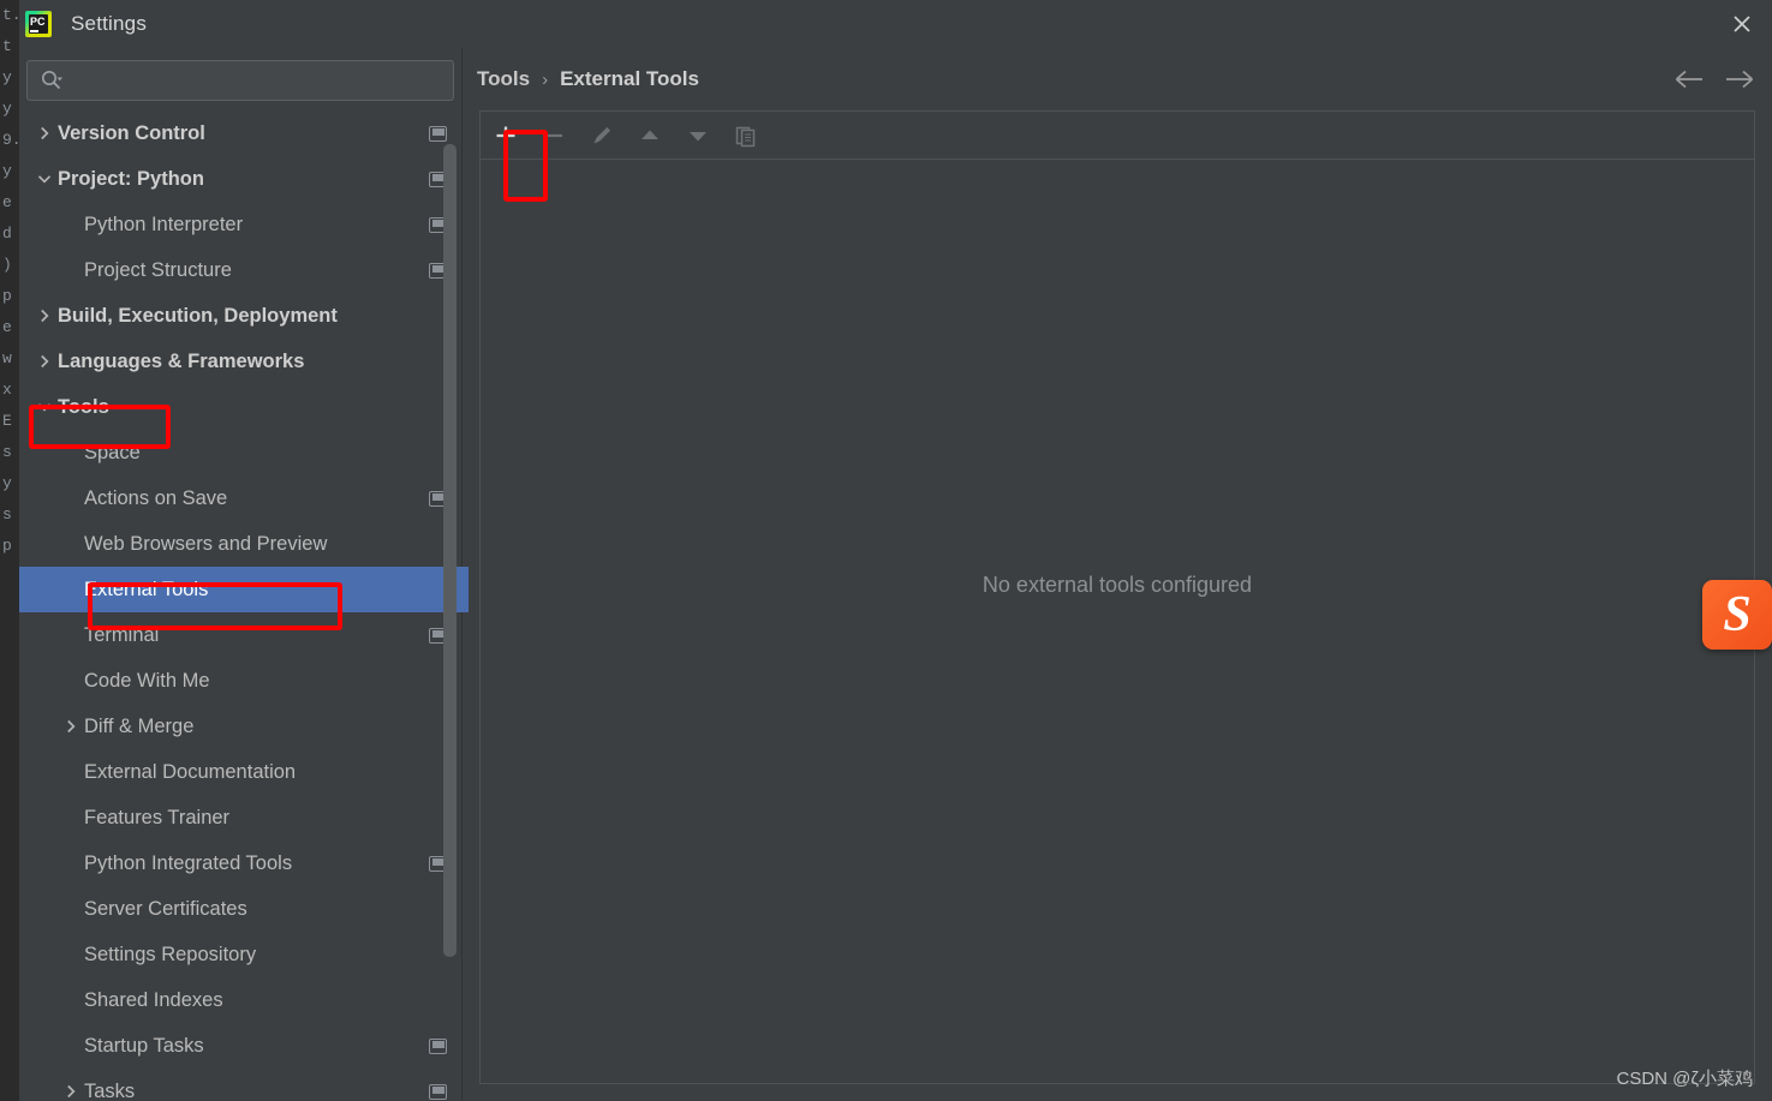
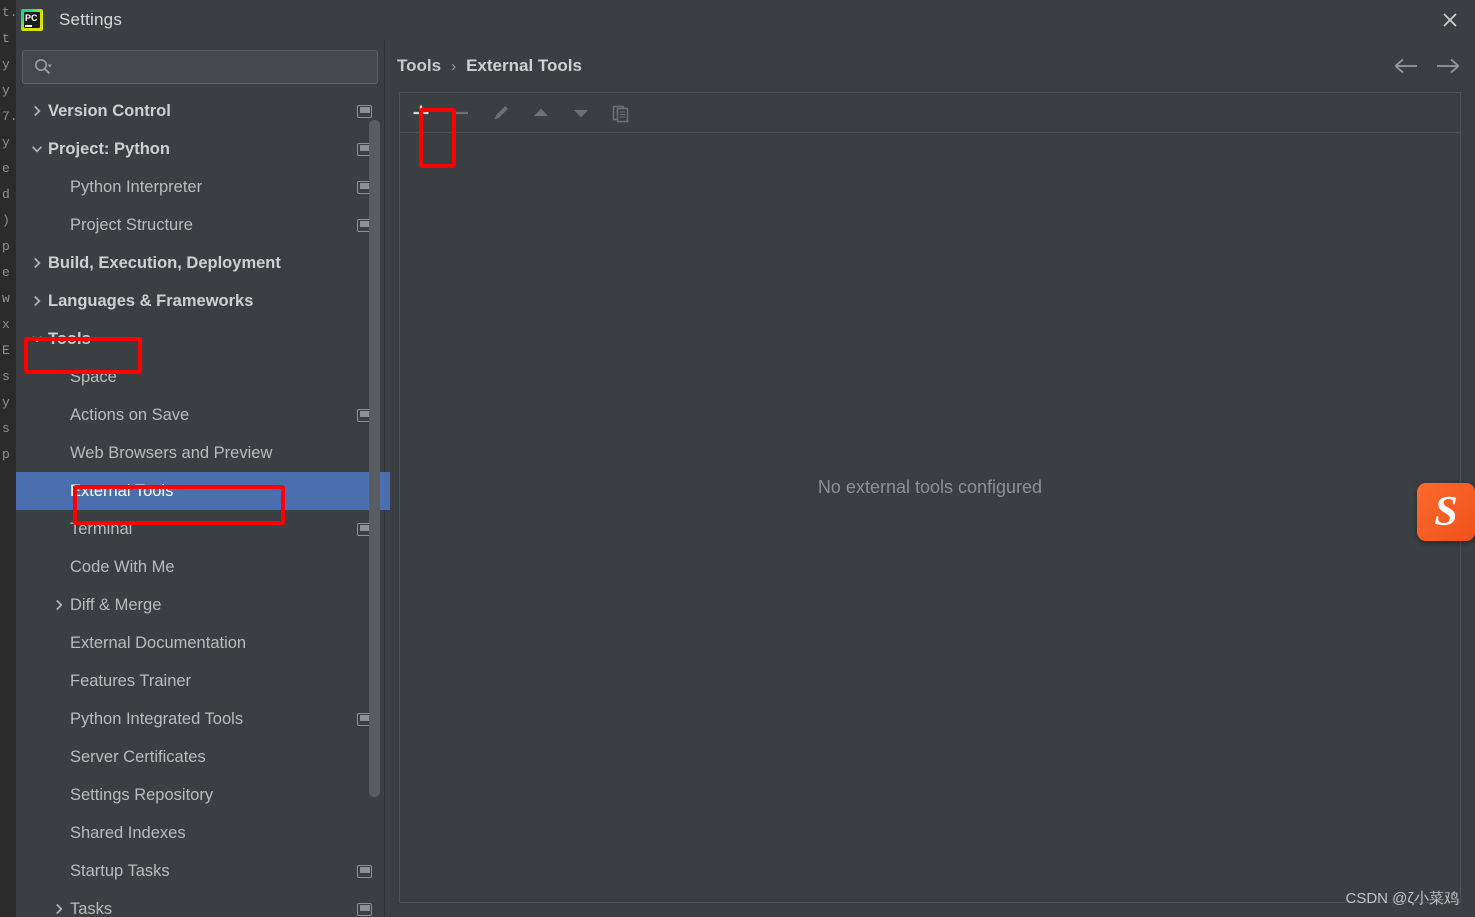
  t.
  t
  y
  y
- 9.
+ 7.
  y
  e
  d
  )
  p
  e
  w
  x
  E
  s
  y
  s
  p
  PC
  Settings
  Version Control
  Project: Python
  Python Interpreter
  Project Structure
  Build, Execution, Deployment
  Languages & Frameworks
  Tools
  Space
  Actions on Save
  Web Browsers and Preview
  External Tools
  Terminal
  Code With Me
  Diff & Merge
  External Documentation
  Features Trainer
  Python Integrated Tools
  Server Certificates
  Settings Repository
  Shared Indexes
  Startup Tasks
  Tasks
  Tools
  ›
  External Tools
  No external tools configured
  CSDN @ζ小菜鸡
  S
